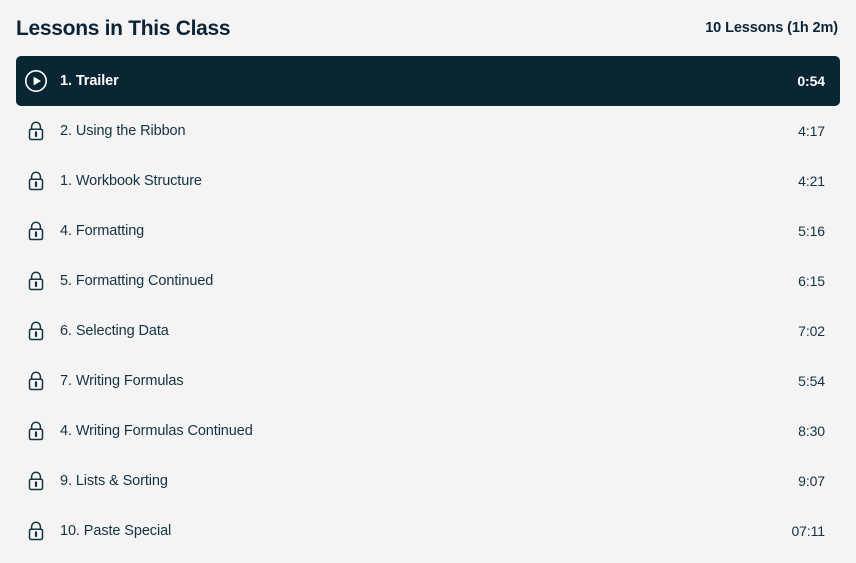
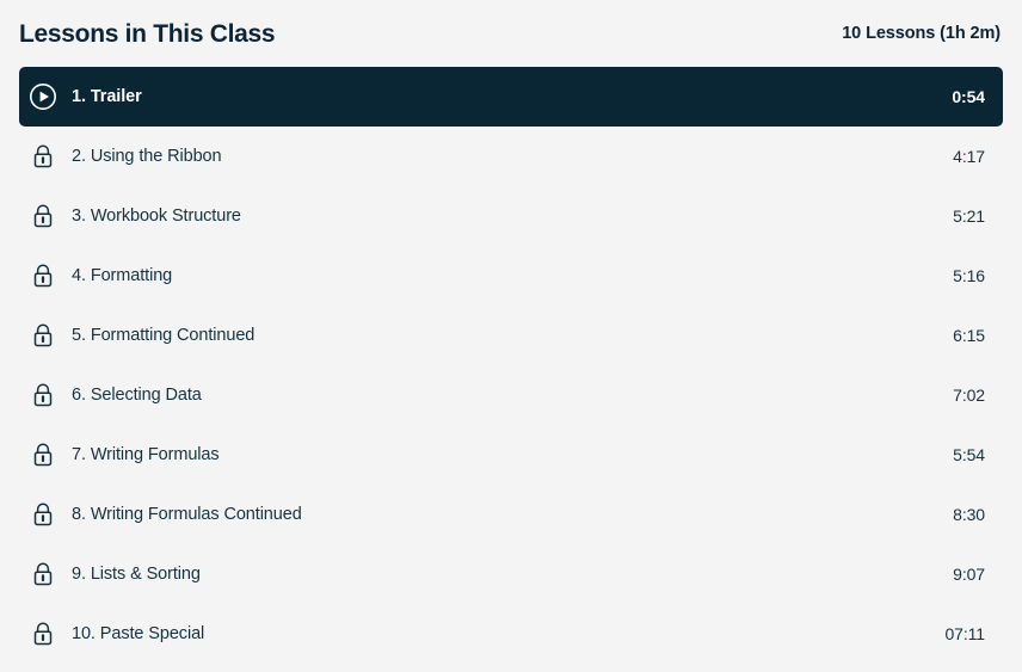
  Lessons in This Class
  10 Lessons (1h 2m)
  1. Trailer
  0:54
  2. Using the Ribbon
  4:17
- 1. Workbook Structure
+ 3. Workbook Structure
- 4:21
+ 5:21
  4. Formatting
  5:16
  5. Formatting Continued
  6:15
  6. Selecting Data
  7:02
  7. Writing Formulas
  5:54
- 4. Writing Formulas Continued
+ 8. Writing Formulas Continued
  8:30
  9. Lists & Sorting
  9:07
  10. Paste Special
  07:11
